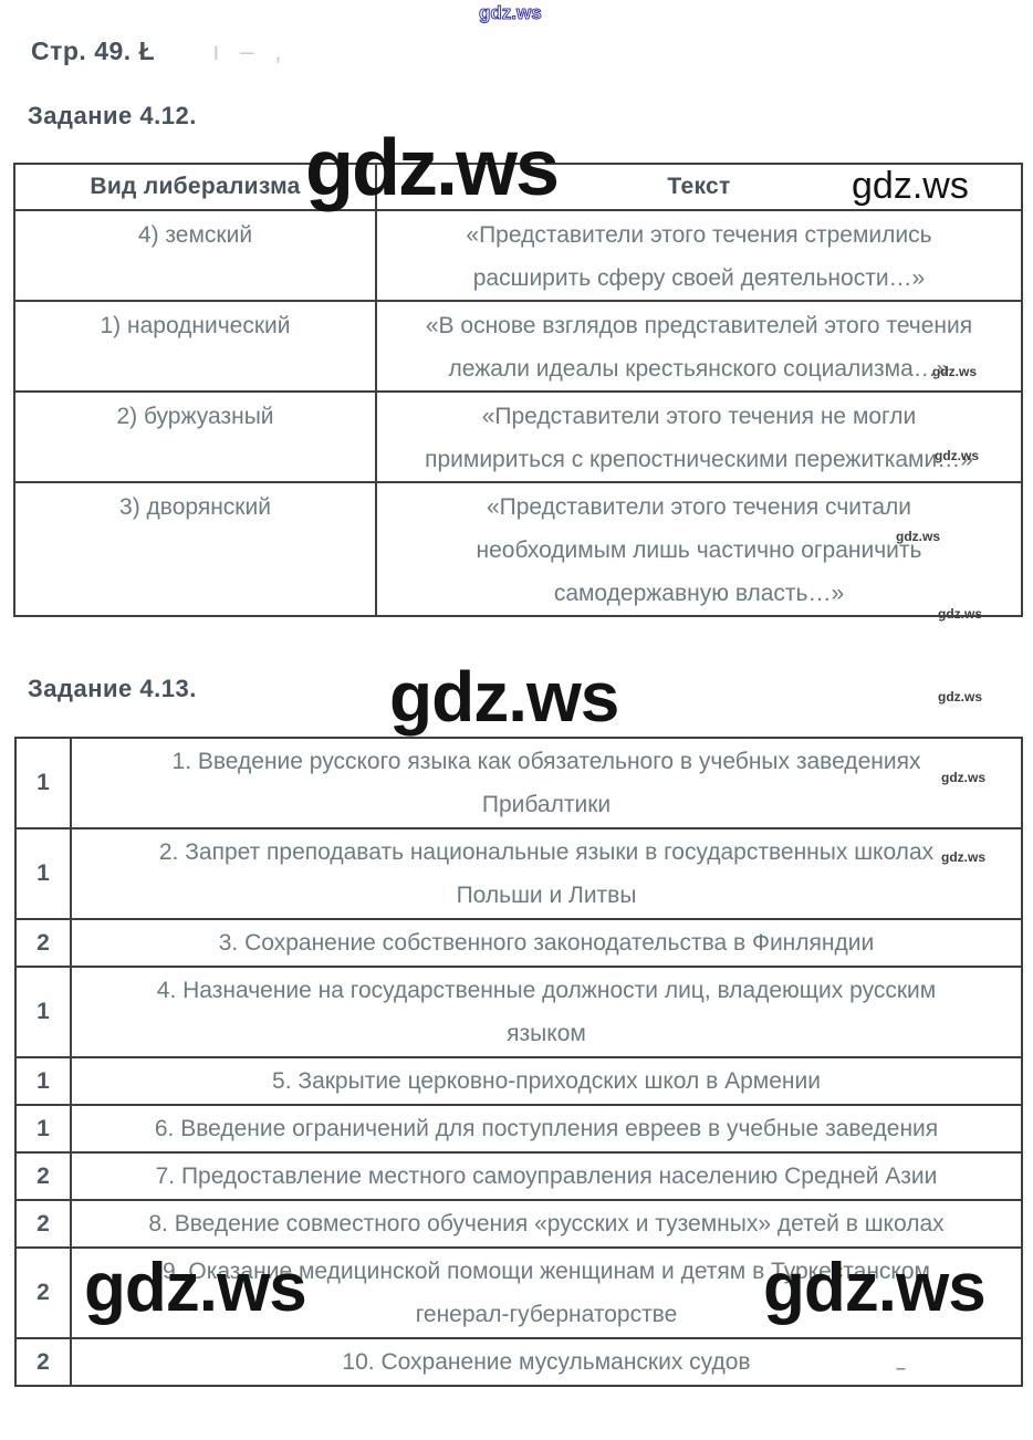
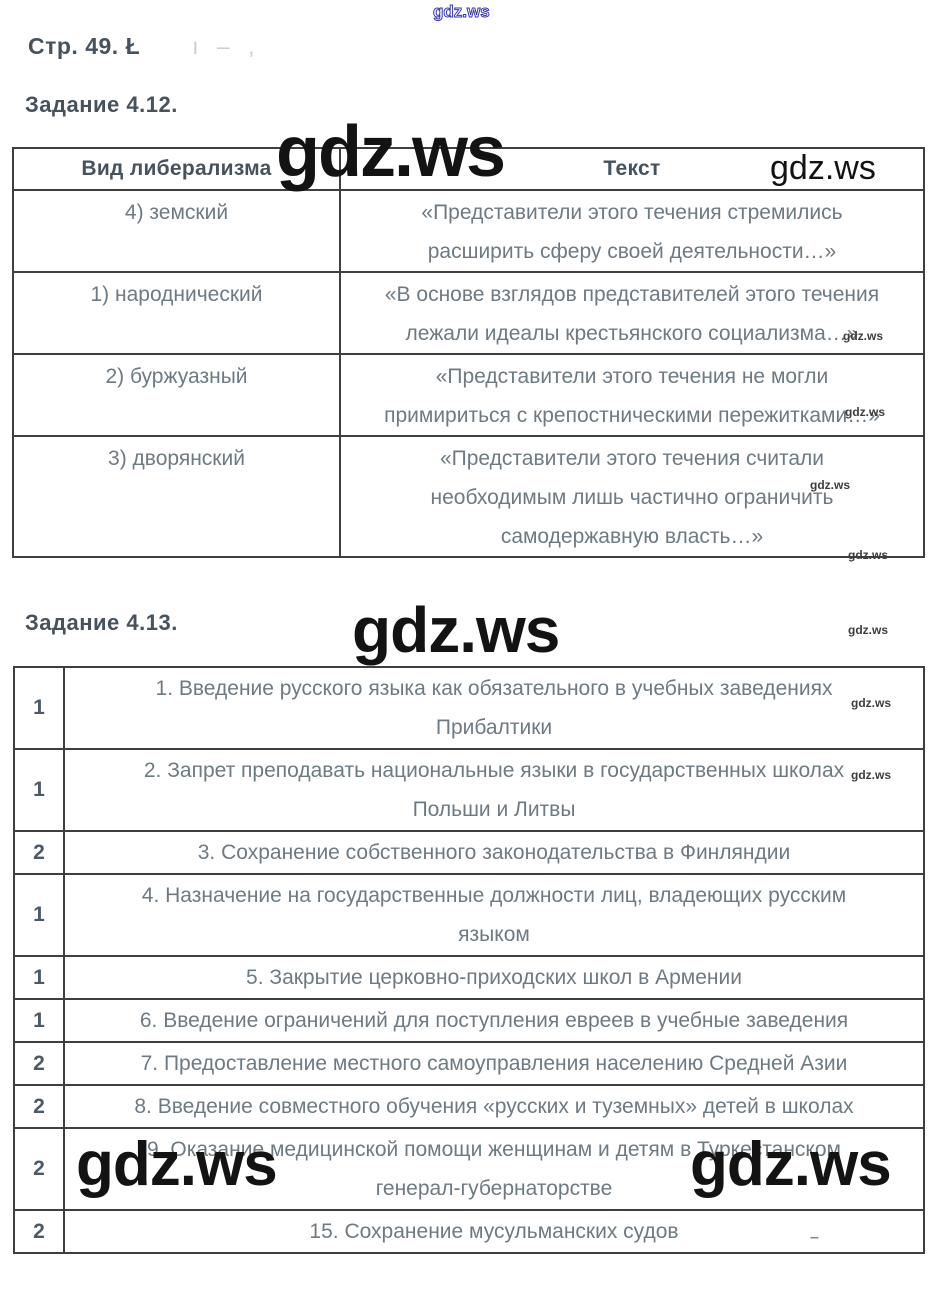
  Стр. 49. Ł ı – ,
  Задание 4.12.
  Задание 4.13.
  Вид либерализма	Текст
  4) земский	«Представители этого течения стремилисьрасширить сферу своей деятельности…»
  1) народнический	«В основе взглядов представителей этого течениялежали идеалы крестьянского социализма…»
  2) буржуазный	«Представители этого течения не моглипримириться с крепостническими пережитками…»
  3) дворянский	«Представители этого течения считалинеобходимым лишь частично ограничитьсамодержавную власть…»
  1	1. Введение русского языка как обязательного в учебных заведенияхПрибалтики
  1	2. Запрет преподавать национальные языки в государственных школахПольши и Литвы
  2	3. Сохранение собственного законодательства в Финляндии
  1	4. Назначение на государственные должности лиц, владеющих русскимязыком
  1	5. Закрытие церковно-приходских школ в Армении
  1	6. Введение ограничений для поступления евреев в учебные заведения
  2	7. Предоставление местного самоуправления населению Средней Азии
  2	8. Введение совместного обучения «русских и туземных» детей в школах
  2	9. Оказание медицинской помощи женщинам и детям в Туркестанскомгенерал-губернаторстве
- 2	10. Сохранение мусульманских судов
+ 2	15. Сохранение мусульманских судов
  gdz.ws
  gdz.ws
  gdz.ws
  gdz.ws
  gdz.ws
  gdz.ws
  gdz.ws
  gdz.ws
  gdz.ws
  gdz.ws
  gdz.ws
  gdz.ws
  gdz.ws
  –
